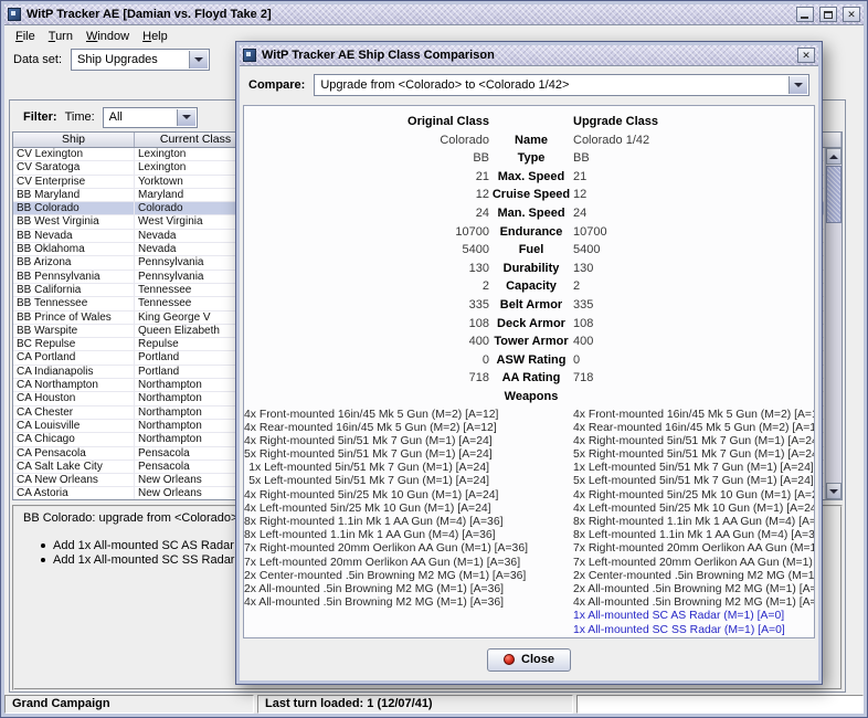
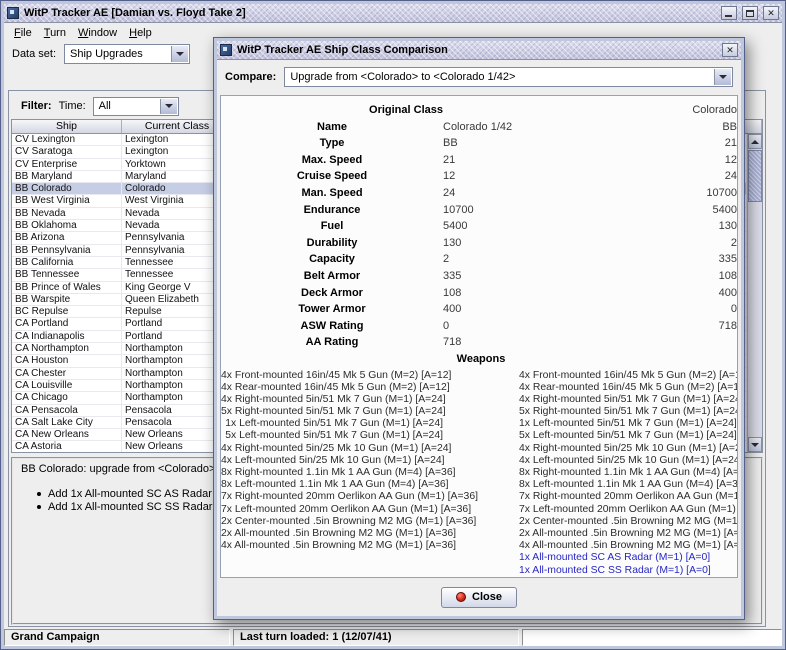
  WitP Tracker AE [Damian vs. Floyd Take 2]
  ✕
  File
  Turn
  Window
  Help
  Data set:
  Ship Upgrades
  Filter:
  Time:
  All
  Ship
  Current Class
  CV Lexington
  Lexington
  CV Saratoga
  Lexington
  CV Enterprise
  Yorktown
  BB Maryland
  Maryland
  BB Colorado
  Colorado
  BB West Virginia
  West Virginia
  BB Nevada
  Nevada
  BB Oklahoma
  Nevada
  BB Arizona
  Pennsylvania
  BB Pennsylvania
  Pennsylvania
  BB California
  Tennessee
  BB Tennessee
  Tennessee
  BB Prince of Wales
  King George V
  BB Warspite
  Queen Elizabeth
  BC Repulse
  Repulse
  CA Portland
  Portland
  CA Indianapolis
  Portland
  CA Northampton
  Northampton
  CA Houston
  Northampton
  CA Chester
  Northampton
  CA Louisville
  Northampton
  CA Chicago
  Northampton
  CA Pensacola
  Pensacola
  CA Salt Lake City
  Pensacola
  CA New Orleans
  New Orleans
  CA Astoria
  New Orleans
  Add 1x All-mounted SC AS Radar
  Add 1x All-mounted SC SS Radar
  Grand Campaign
  Last turn loaded: 1 (12/07/41)
  WitP Tracker AE Ship Class Comparison
  ✕
  Compare:
  Upgrade from <Colorado> to <Colorado 1/42>
  Original Class
- Upgrade Class
  Colorado
  Name
  Colorado 1/42
  BB
  Type
  BB
  21
  Max. Speed
  21
  12
  Cruise Speed
  12
  24
  Man. Speed
  24
  10700
  Endurance
  10700
  5400
  Fuel
  5400
  130
  Durability
  130
  2
  Capacity
  2
  335
  Belt Armor
  335
  108
  Deck Armor
  108
  400
  Tower Armor
  400
  0
  ASW Rating
  0
  718
  AA Rating
  718
  Weapons
  4x Front-mounted 16in/45 Mk 5 Gun (M=2) [A=1
  4x Rear-mounted 16in/45 Mk 5 Gun (M=2) [A=1
  4x Right-mounted 5in/51 Mk 7 Gun (M=1) [A=24
  5x Right-mounted 5in/51 Mk 7 Gun (M=1) [A=24
  1x Left-mounted 5in/51 Mk 7 Gun (M=1) [A=24]
  5x Left-mounted 5in/51 Mk 7 Gun (M=1) [A=24]
  4x Right-mounted 5in/25 Mk 10 Gun (M=1) [A=2
  4x Left-mounted 5in/25 Mk 10 Gun (M=1) [A=24
  8x Right-mounted 1.1in Mk 1 AA Gun (M=4) [A=
  8x Left-mounted 1.1in Mk 1 AA Gun (M=4) [A=36
  7x Right-mounted 20mm Oerlikon AA Gun (M=1
  7x Left-mounted 20mm Oerlikon AA Gun (M=1) [
  2x Center-mounted .5in Browning M2 MG (M=1)
  2x All-mounted .5in Browning M2 MG (M=1) [A=
  4x All-mounted .5in Browning M2 MG (M=1) [A=
  4x Front-mounted 16in/45 Mk 5 Gun (M=2) [A=
  4x Rear-mounted 16in/45 Mk 5 Gun (M=2) [A=1
  4x Right-mounted 5in/51 Mk 7 Gun (M=1) [A=2
  5x Right-mounted 5in/51 Mk 7 Gun (M=1) [A=2
  1x Left-mounted 5in/51 Mk 7 Gun (M=1) [A=24]
  5x Left-mounted 5in/51 Mk 7 Gun (M=1) [A=24]
  4x Right-mounted 5in/25 Mk 10 Gun (M=1) [A=
  4x Left-mounted 5in/25 Mk 10 Gun (M=1) [A=24
  8x Right-mounted 1.1in Mk 1 AA Gun (M=4) [A=
  8x Left-mounted 1.1in Mk 1 AA Gun (M=4) [A=3
  7x Right-mounted 20mm Oerlikon AA Gun (M=1
  7x Left-mounted 20mm Oerlikon AA Gun (M=1)
  2x Center-mounted .5in Browning M2 MG (M=1
  2x All-mounted .5in Browning M2 MG (M=1) [A=
  4x All-mounted .5in Browning M2 MG (M=1) [A=
  1x All-mounted SC AS Radar (M=1) [A=0]
  1x All-mounted SC SS Radar (M=1) [A=0]
  Close
